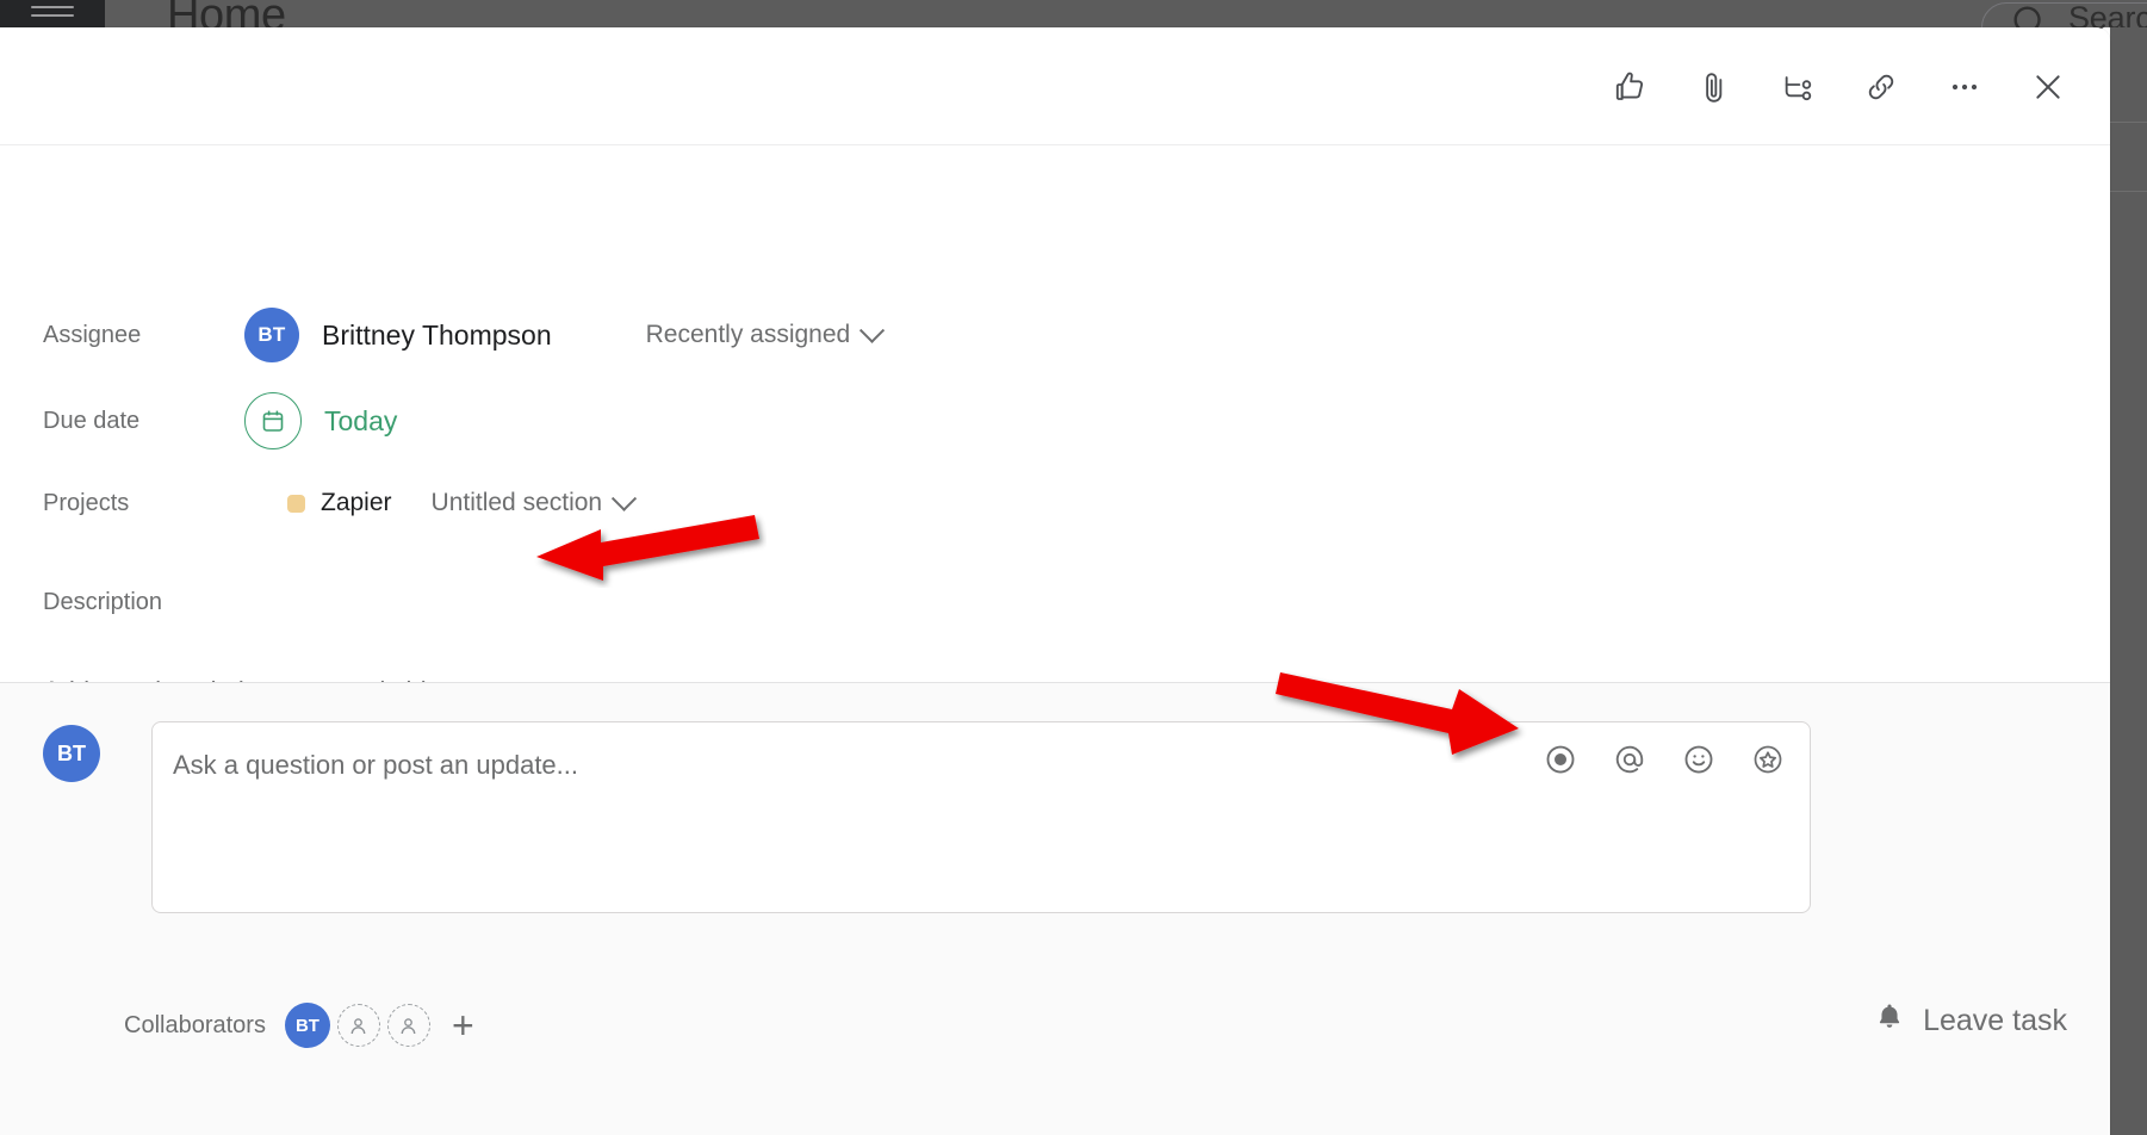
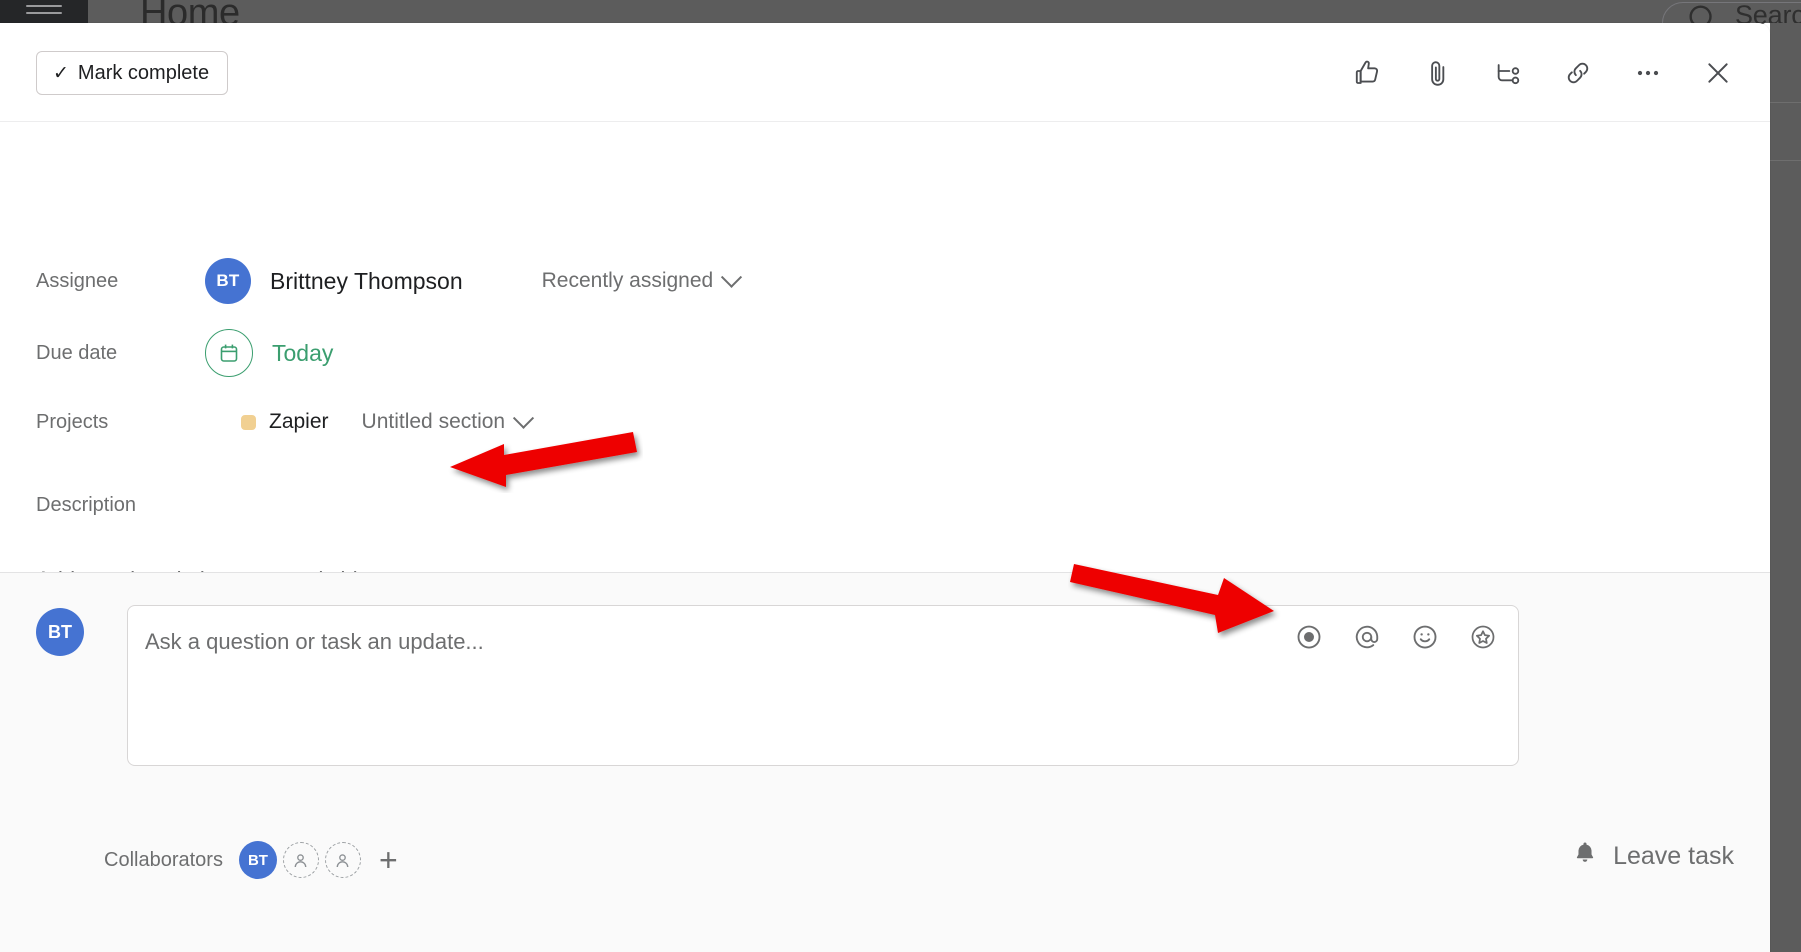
  Home
  Searc
+ ✓
+ Mark complete
  Assignee
  BT
  Brittney Thompson
  Recently assigned
  Due date
  Today
  Projects
  Zapier
  Untitled section
  Description
  BT
- Ask a question or post an update...
+ Ask a question or task an update...
  Collaborators
  BT
  +
  Leave task
